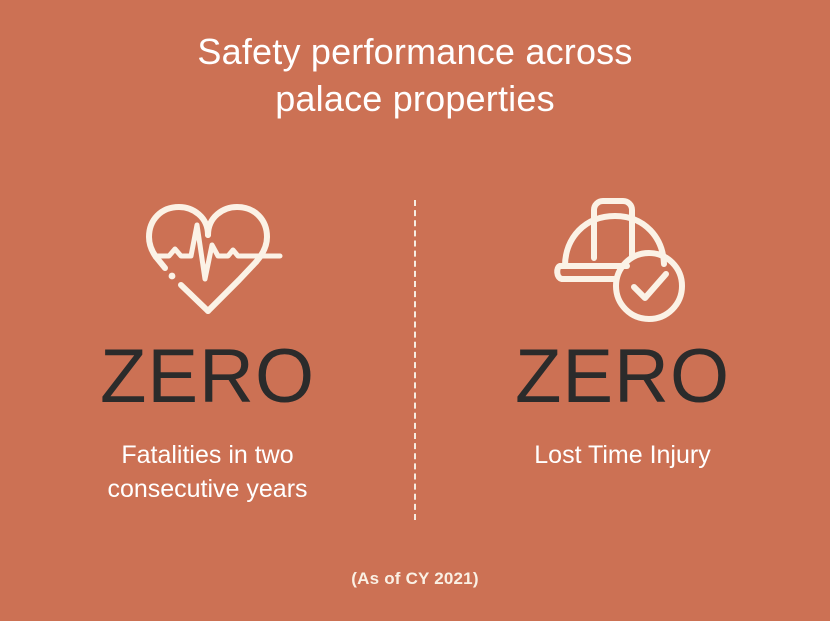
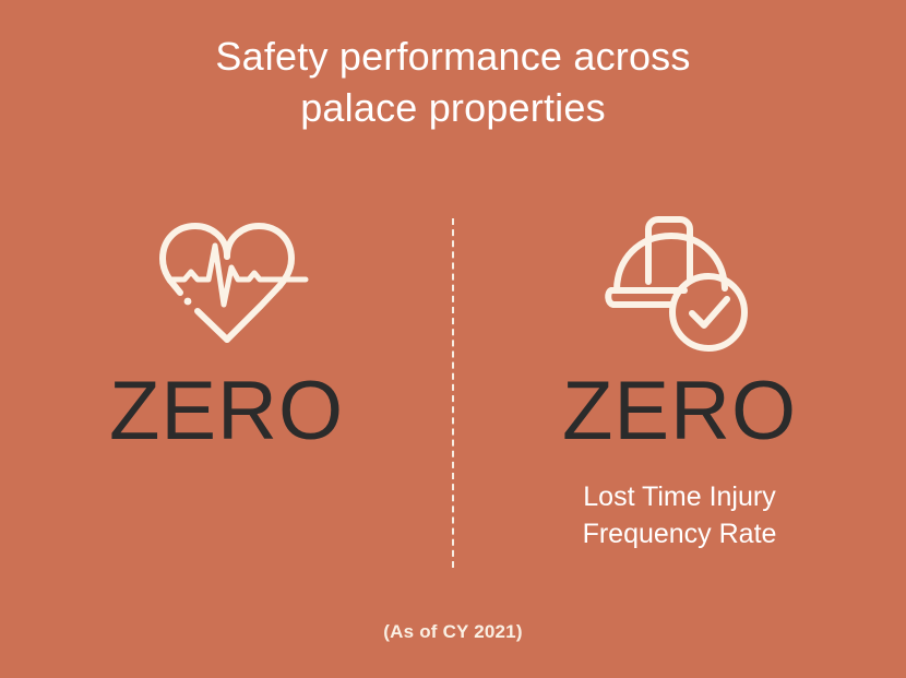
  Safety performance across
  palace properties
  ZERO
- Fatalities in two
- consecutive years
  ZERO
  Lost Time Injury
+ Frequency Rate
  (As of CY 2021)
